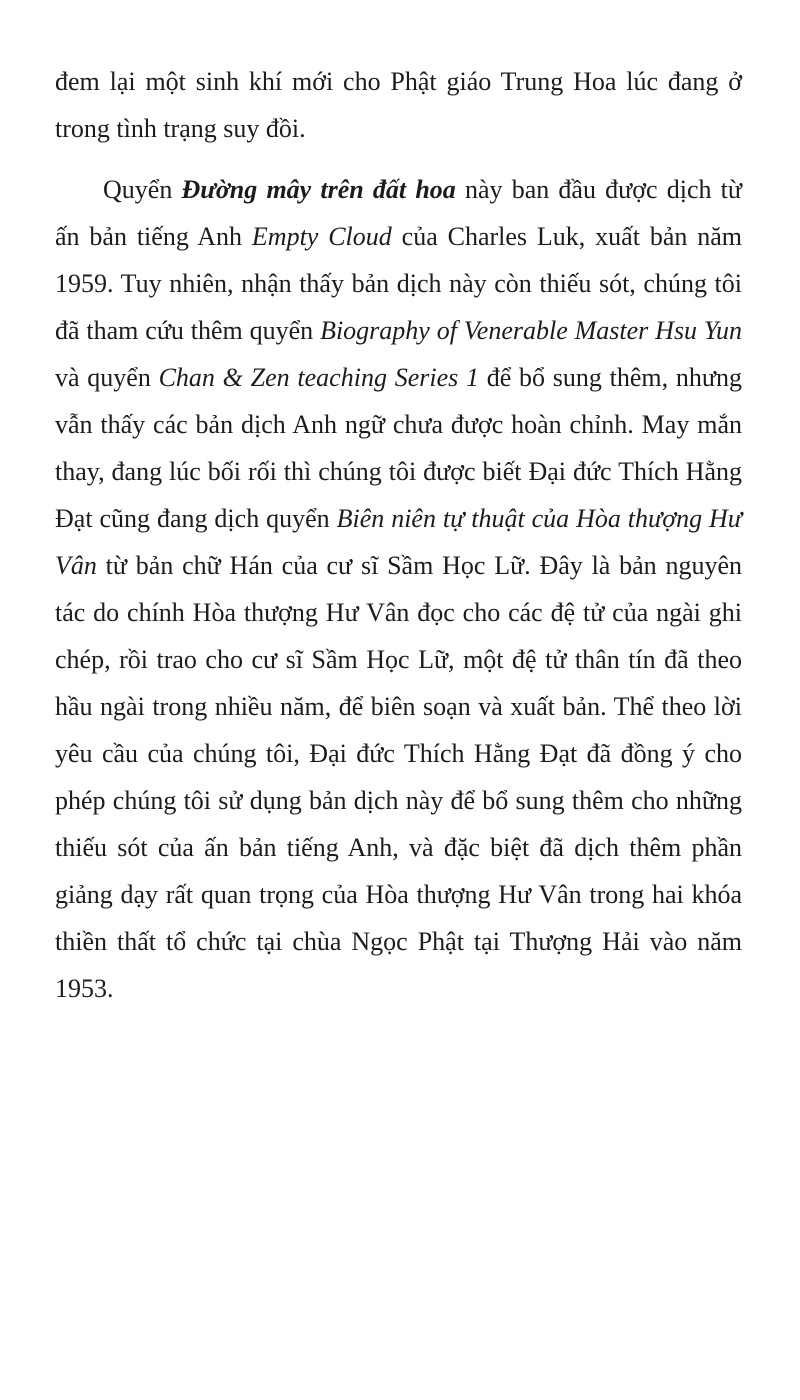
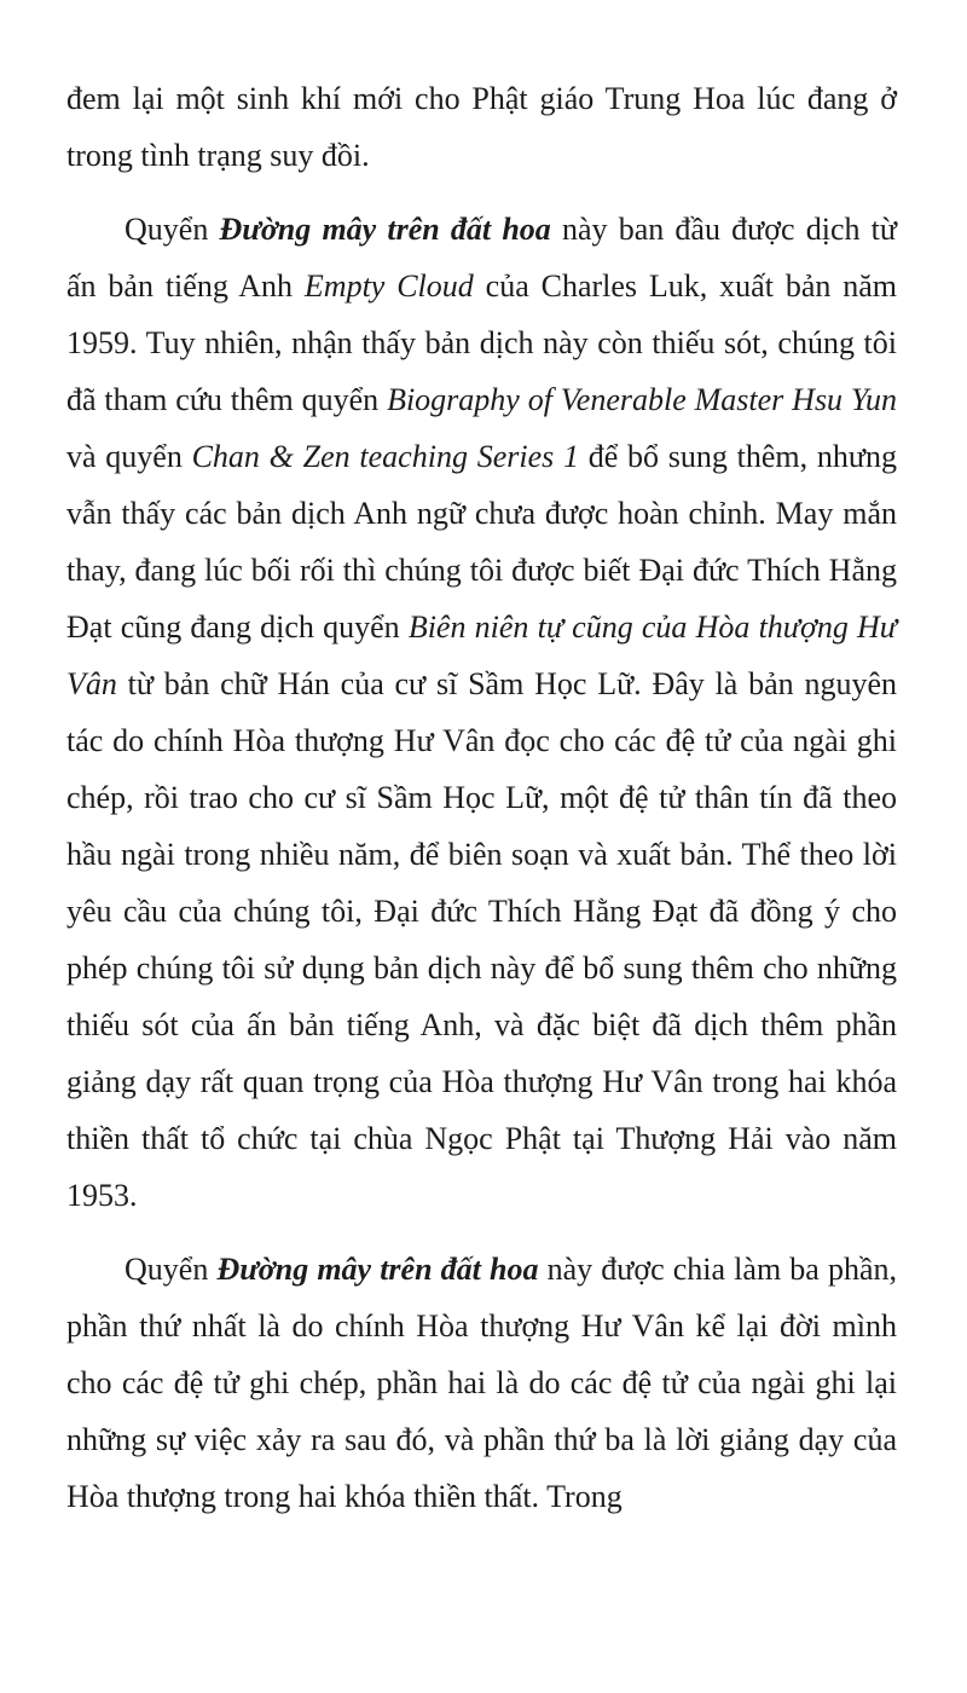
  đem lại một sinh khí mới cho Phật giáo Trung Hoa lúc đang ở trong tình trạng suy đồi.
- Quyển Đường mây trên đất hoa này ban đầu được dịch từ ấn bản tiếng Anh Empty Cloud của Charles Luk, xuất bản năm 1959. Tuy nhiên, nhận thấy bản dịch này còn thiếu sót, chúng tôi đã tham cứu thêm quyển Biography of Venerable Master Hsu Yun và quyển Chan & Zen teaching Series 1 để bổ sung thêm, nhưng vẫn thấy các bản dịch Anh ngữ chưa được hoàn chỉnh. May mắn thay, đang lúc bối rối thì chúng tôi được biết Đại đức Thích Hằng Đạt cũng đang dịch quyển Biên niên tự thuật của Hòa thượng Hư Vân từ bản chữ Hán của cư sĩ Sầm Học Lữ. Đây là bản nguyên tác do chính Hòa thượng Hư Vân đọc cho các đệ tử của ngài ghi chép, rồi trao cho cư sĩ Sầm Học Lữ, một đệ tử thân tín đã theo hầu ngài trong nhiều năm, để biên soạn và xuất bản. Thể theo lời yêu cầu của chúng tôi, Đại đức Thích Hằng Đạt đã đồng ý cho phép chúng tôi sử dụng bản dịch này để bổ sung thêm cho những thiếu sót của ấn bản tiếng Anh, và đặc biệt đã dịch thêm phần giảng dạy rất quan trọng của Hòa thượng Hư Vân trong hai khóa thiền thất tổ chức tại chùa Ngọc Phật tại Thượng Hải vào năm 1953.
+ Quyển Đường mây trên đất hoa này ban đầu được dịch từ ấn bản tiếng Anh Empty Cloud của Charles Luk, xuất bản năm 1959. Tuy nhiên, nhận thấy bản dịch này còn thiếu sót, chúng tôi đã tham cứu thêm quyển Biography of Venerable Master Hsu Yun và quyển Chan & Zen teaching Series 1 để bổ sung thêm, nhưng vẫn thấy các bản dịch Anh ngữ chưa được hoàn chỉnh. May mắn thay, đang lúc bối rối thì chúng tôi được biết Đại đức Thích Hằng Đạt cũng đang dịch quyển Biên niên tự cũng của Hòa thượng Hư Vân từ bản chữ Hán của cư sĩ Sầm Học Lữ. Đây là bản nguyên tác do chính Hòa thượng Hư Vân đọc cho các đệ tử của ngài ghi chép, rồi trao cho cư sĩ Sầm Học Lữ, một đệ tử thân tín đã theo hầu ngài trong nhiều năm, để biên soạn và xuất bản. Thể theo lời yêu cầu của chúng tôi, Đại đức Thích Hằng Đạt đã đồng ý cho phép chúng tôi sử dụng bản dịch này để bổ sung thêm cho những thiếu sót của ấn bản tiếng Anh, và đặc biệt đã dịch thêm phần giảng dạy rất quan trọng của Hòa thượng Hư Vân trong hai khóa thiền thất tổ chức tại chùa Ngọc Phật tại Thượng Hải vào năm 1953.
+ Quyển Đường mây trên đất hoa này được chia làm ba phần, phần thứ nhất là do chính Hòa thượng Hư Vân kể lại đời mình cho các đệ tử ghi chép, phần hai là do các đệ tử của ngài ghi lại những sự việc xảy ra sau đó, và phần thứ ba là lời giảng dạy của Hòa thượng trong hai khóa thiền thất. Trong
